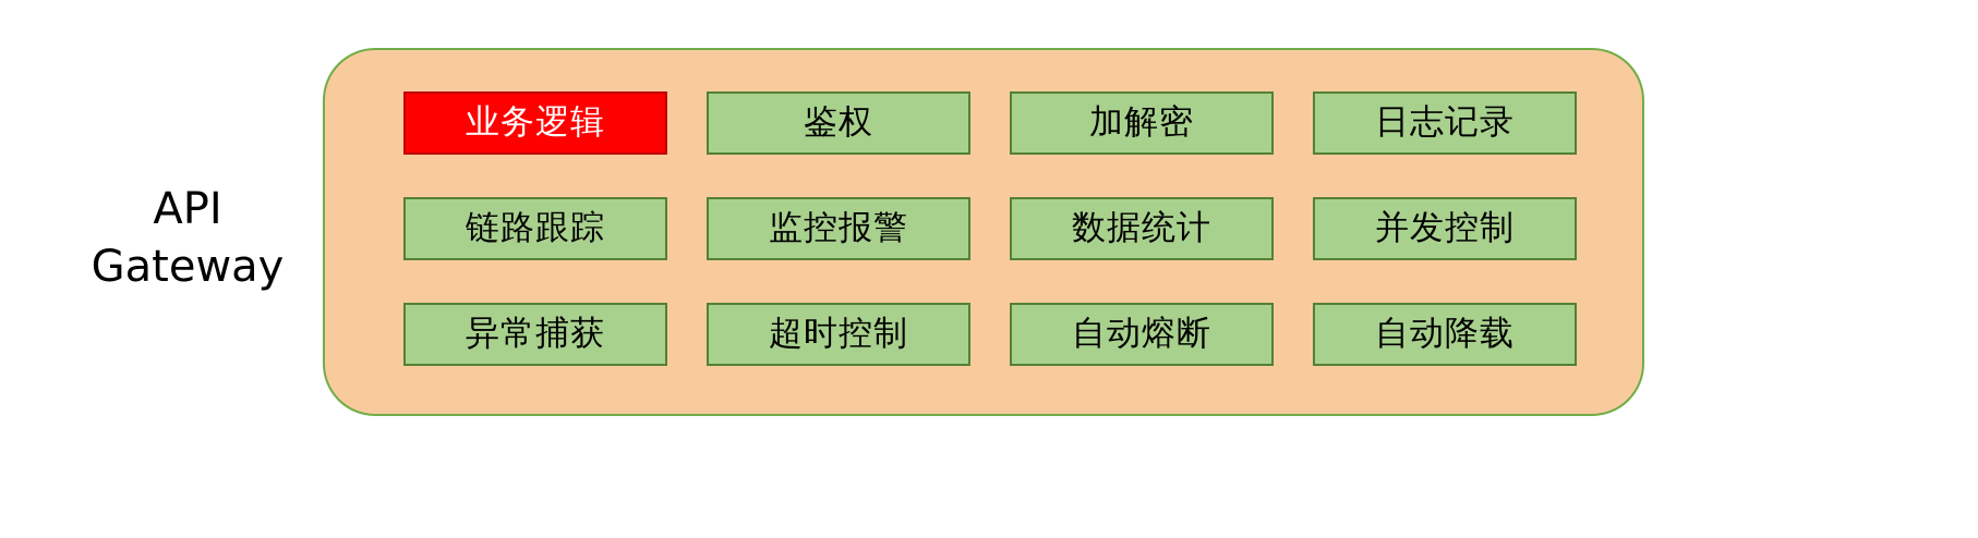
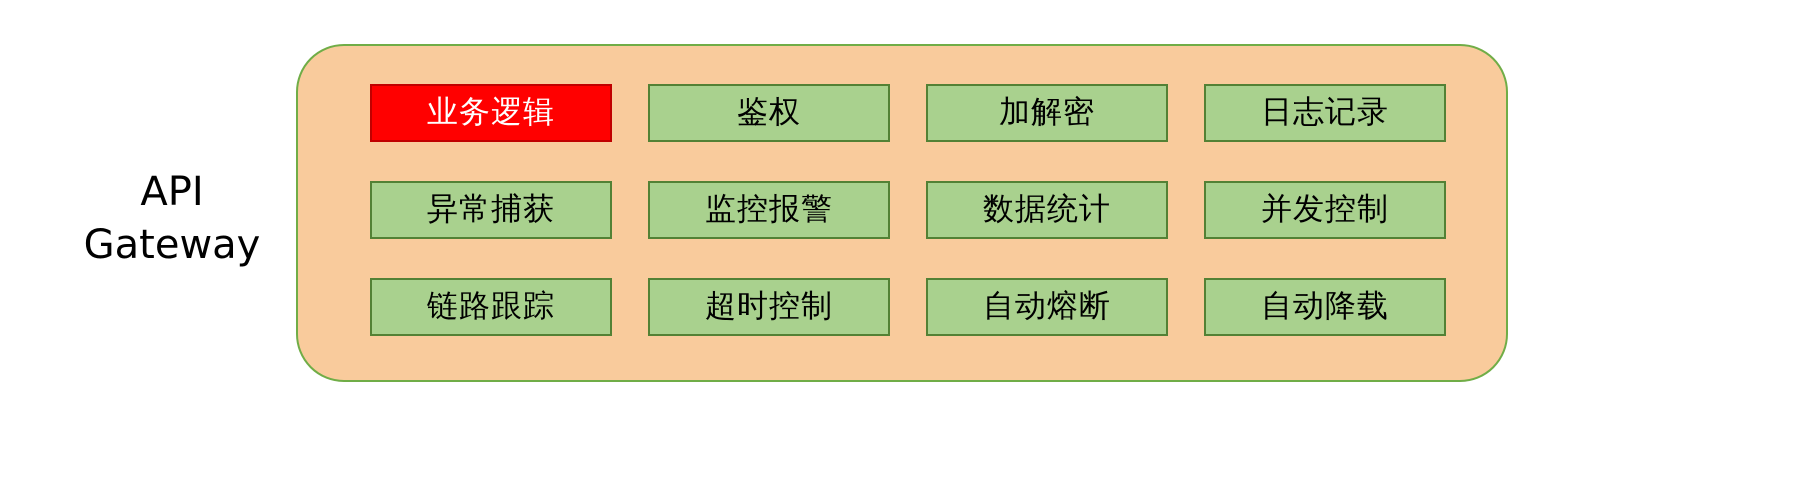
  API
  Gateway
  业务逻辑
  鉴权
  加解密
  日志记录
- 链路跟踪
+ 异常捕获
  监控报警
  数据统计
  并发控制
- 异常捕获
+ 链路跟踪
  超时控制
  自动熔断
  自动降载
